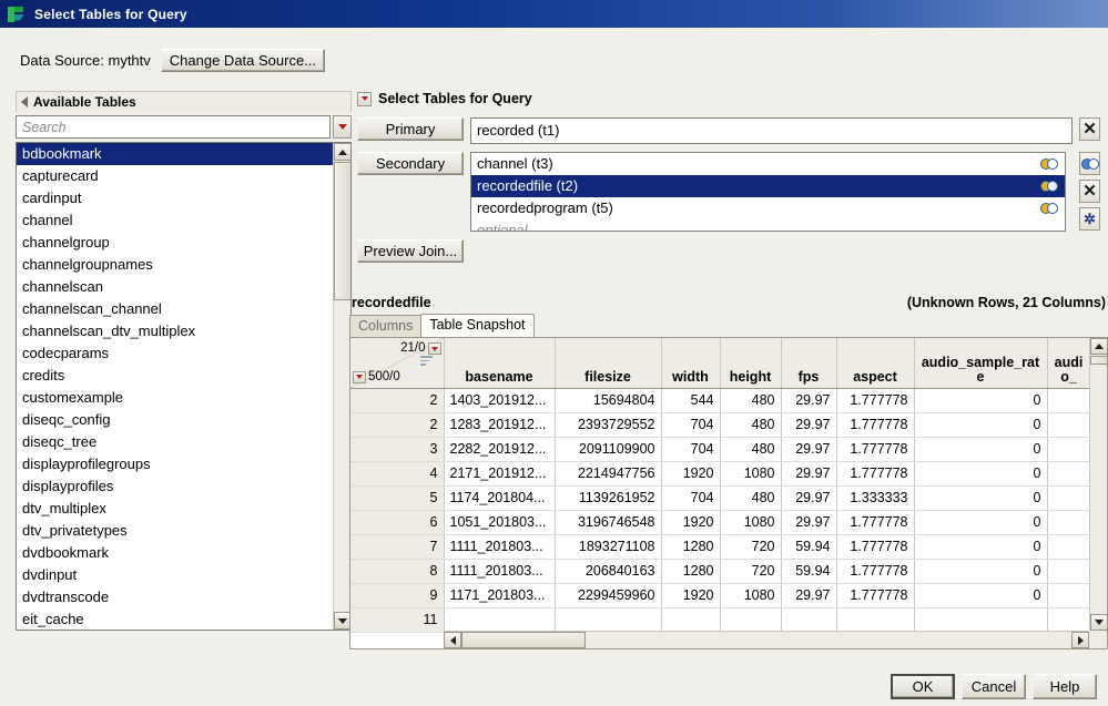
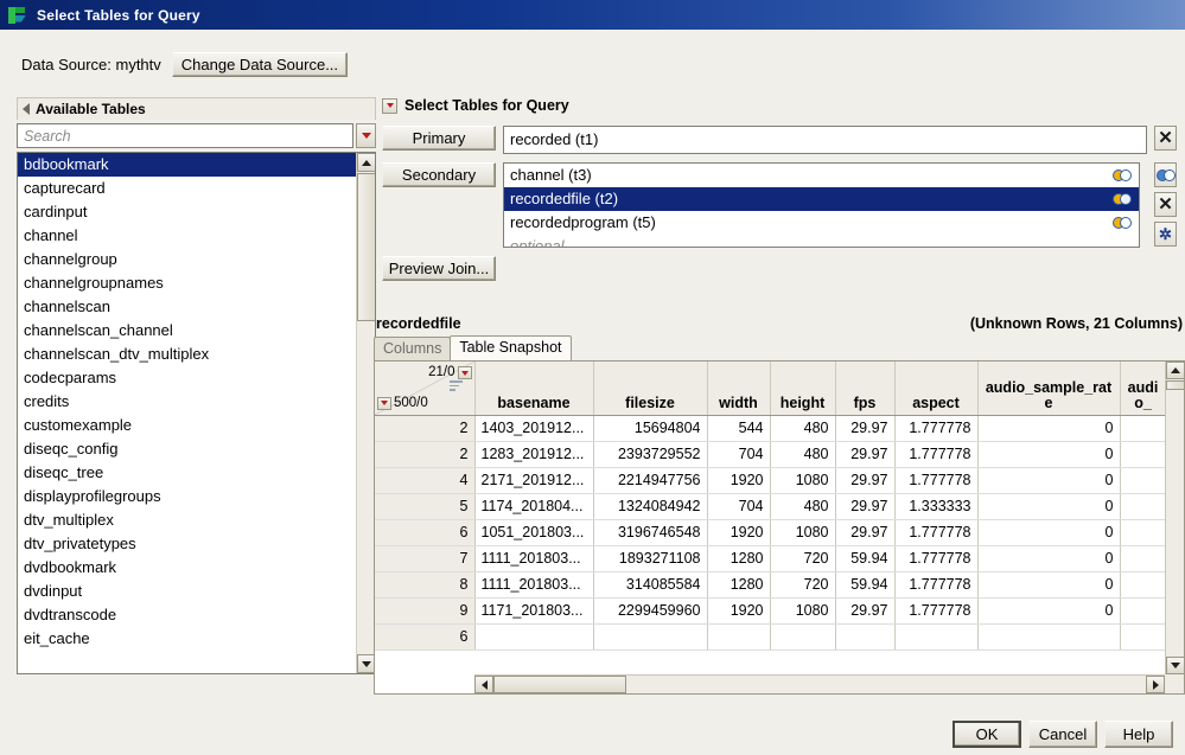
  Select Tables for Query
  Data Source: mythtv
  Change Data Source...
  Available Tables
  Search
  bdbookmark
  capturecard
  cardinput
  channel
  channelgroup
  channelgroupnames
  channelscan
  channelscan_channel
  channelscan_dtv_multiplex
  codecparams
  credits
  customexample
  diseqc_config
  diseqc_tree
  displayprofilegroups
- displayprofiles
  dtv_multiplex
  dtv_privatetypes
  dvdbookmark
  dvdinput
  dvdtranscode
  eit_cache
  Select Tables for Query
  Primary
  recorded (t1)
  ✕
  Secondary
  channel (t3)
  recordedfile (t2)
  recordedprogram (t5)
  optional
  ✕
  ✲
  Preview Join...
  recordedfile
  (Unknown Rows, 21 Columns)
  Columns
  Table Snapshot
  21/0 500/0	basename	filesize	width	height	fps	aspect	audio_sample_rate	audio_
  2	1403_201912...	15694804	544	480	29.97	1.777778	0
  2	1283_201912...	2393729552	704	480	29.97	1.777778	0
- 3	2282_201912...	2091109900	704	480	29.97	1.777778	0
  4	2171_201912...	2214947756	1920	1080	29.97	1.777778	0
- 5	1174_201804...	1139261952	704	480	29.97	1.333333	0
+ 5	1174_201804...	1324084942	704	480	29.97	1.333333	0
  6	1051_201803...	3196746548	1920	1080	29.97	1.777778	0
  7	1111_201803...	1893271108	1280	720	59.94	1.777778	0
- 8	1111_201803...	206840163	1280	720	59.94	1.777778	0
+ 8	1111_201803...	314085584	1280	720	59.94	1.777778	0
  9	1171_201803...	2299459960	1920	1080	29.97	1.777778	0
- 11
+ 6
  OK
  Cancel
  Help
